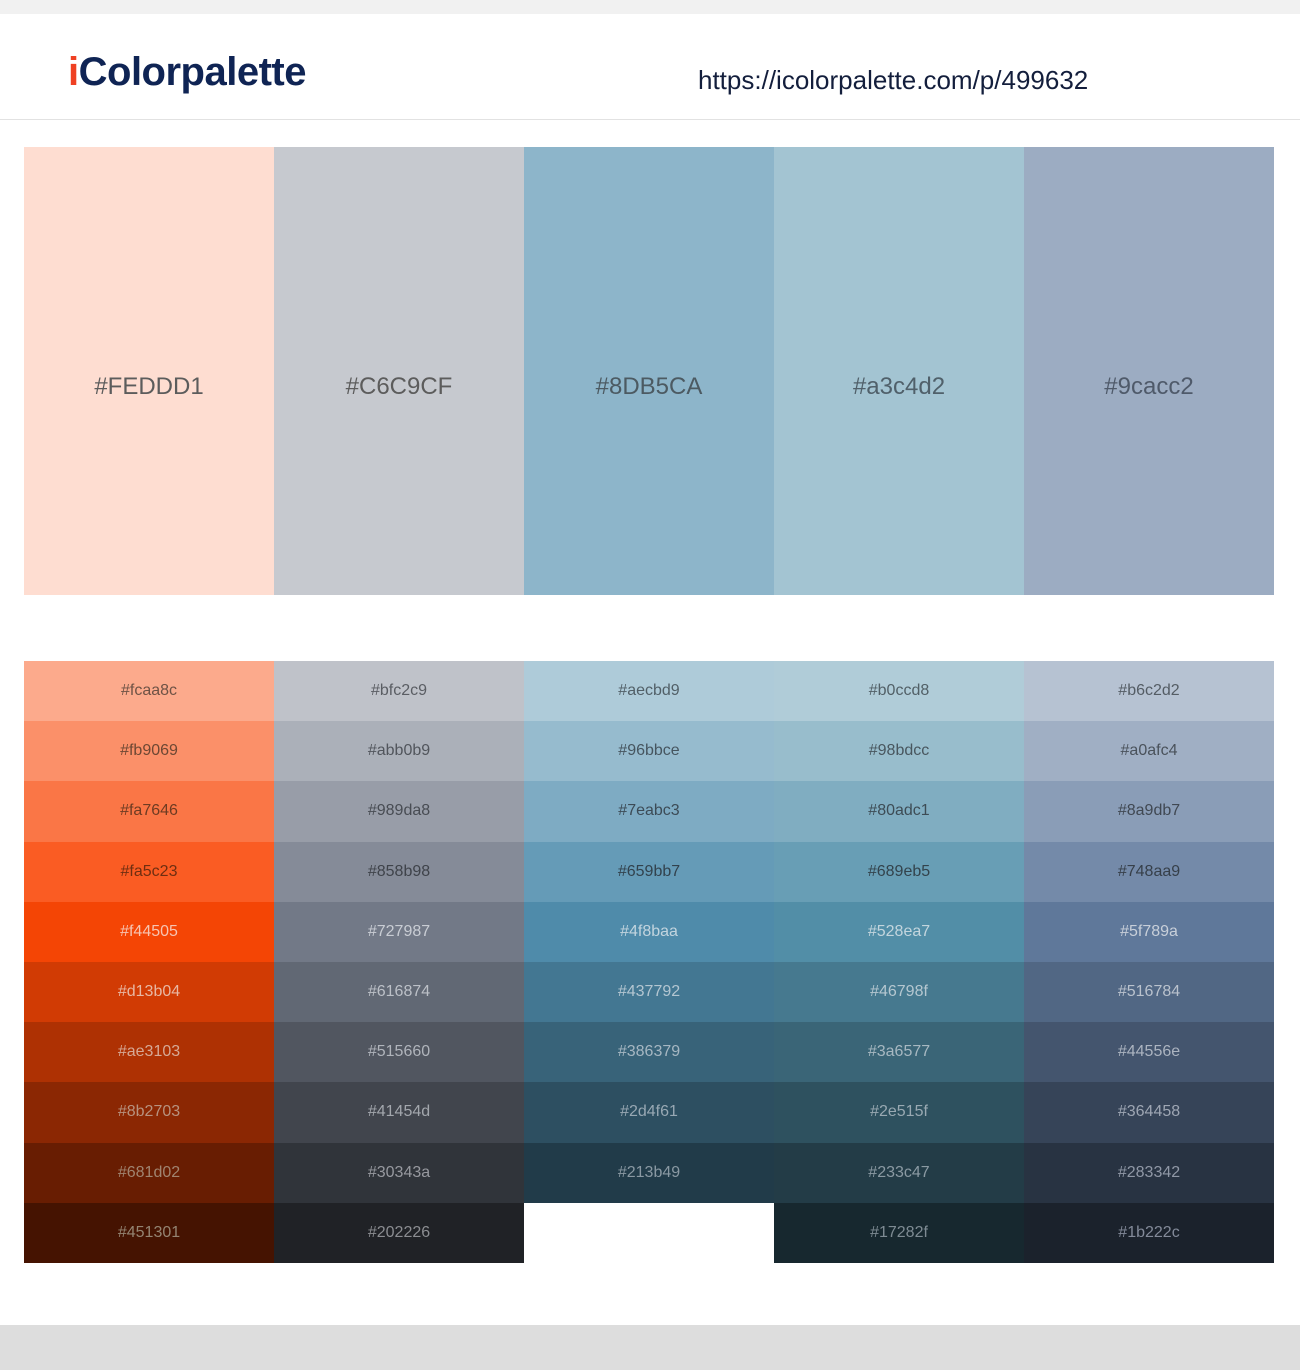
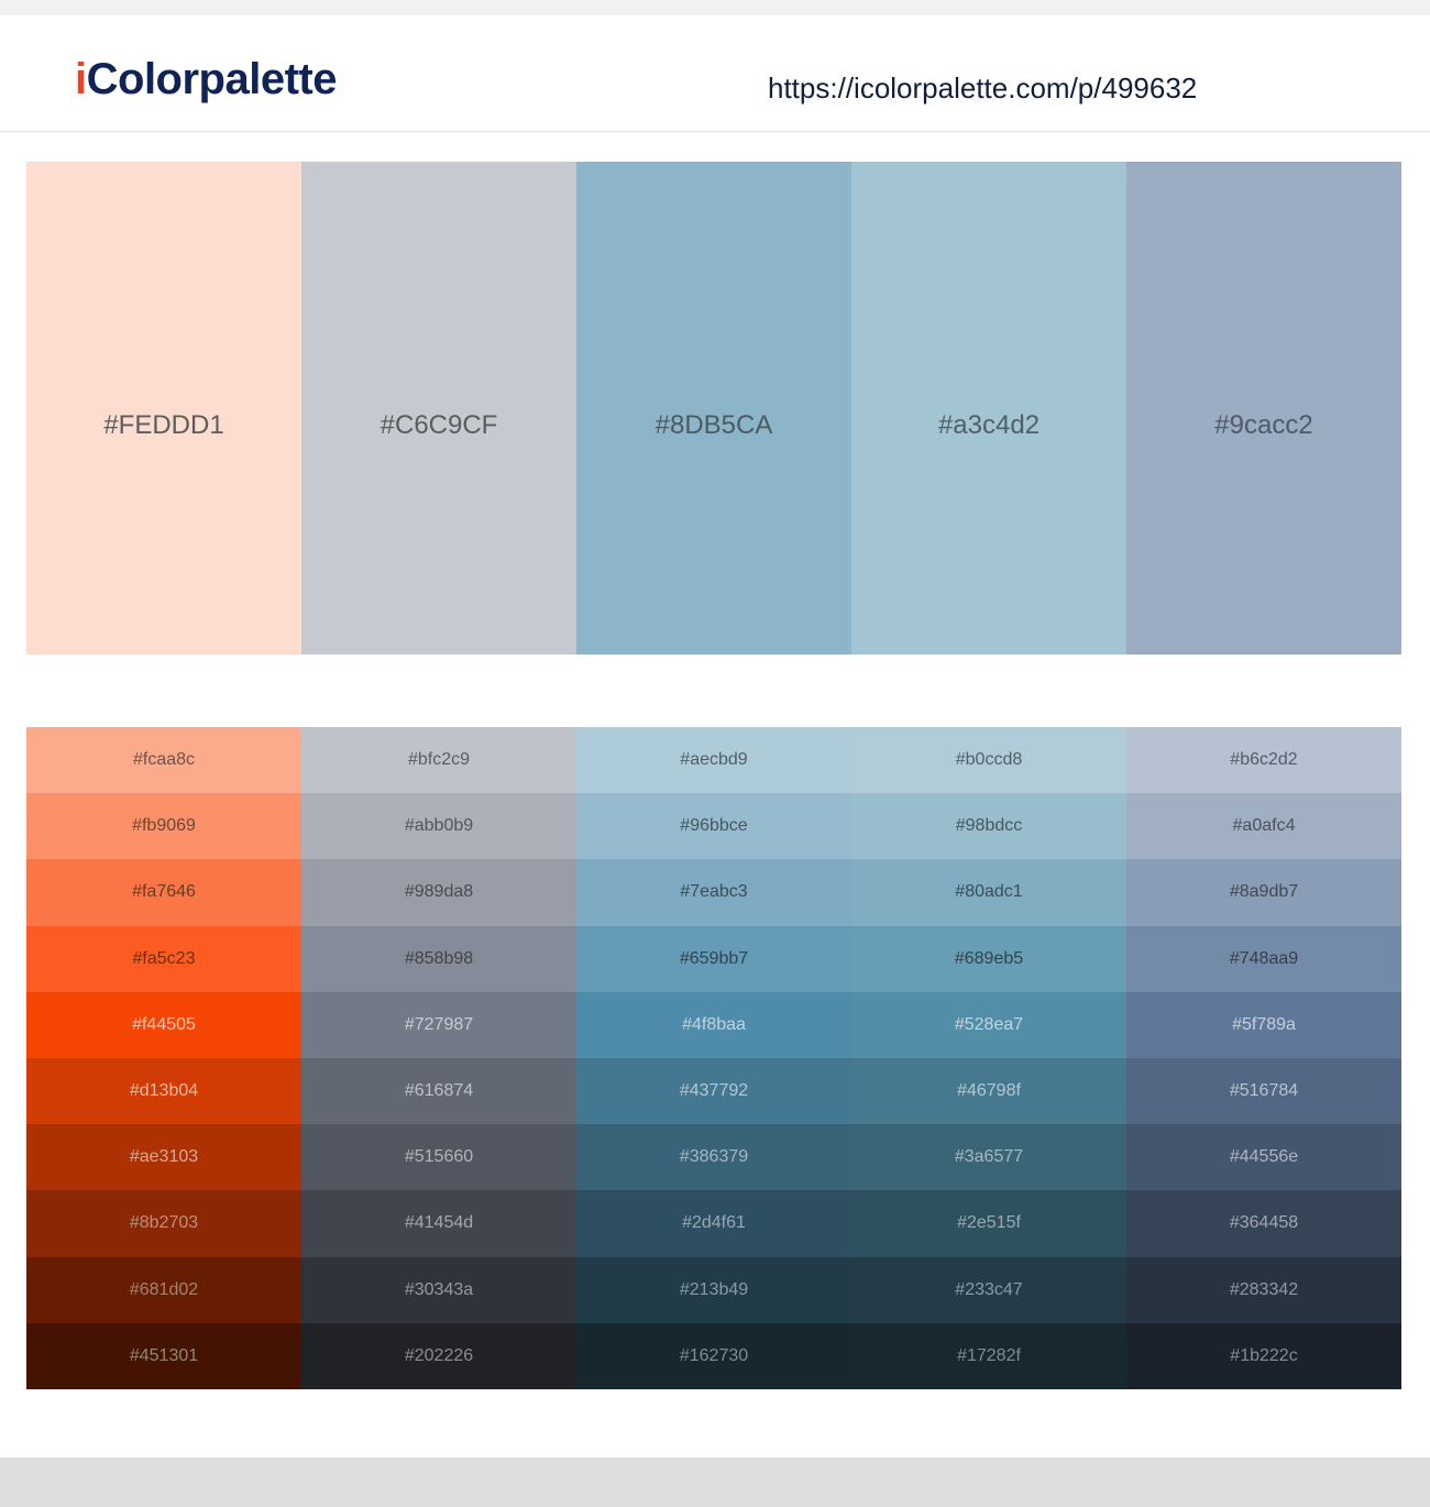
  iColorpalette
  https://icolorpalette.com/p/499632
  #FEDDD1
  #C6C9CF
  #8DB5CA
  #a3c4d2
  #9cacc2
  #fcaa8c
  #fb9069
  #fa7646
  #fa5c23
  #f44505
  #d13b04
  #ae3103
  #8b2703
  #681d02
  #451301
  #bfc2c9
  #abb0b9
  #989da8
  #858b98
  #727987
  #616874
  #515660
  #41454d
  #30343a
  #202226
  #aecbd9
  #96bbce
  #7eabc3
  #659bb7
  #4f8baa
  #437792
  #386379
  #2d4f61
  #213b49
+ #162730
  #b0ccd8
  #98bdcc
  #80adc1
  #689eb5
  #528ea7
  #46798f
  #3a6577
  #2e515f
  #233c47
  #17282f
  #b6c2d2
  #a0afc4
  #8a9db7
  #748aa9
  #5f789a
  #516784
  #44556e
  #364458
  #283342
  #1b222c
